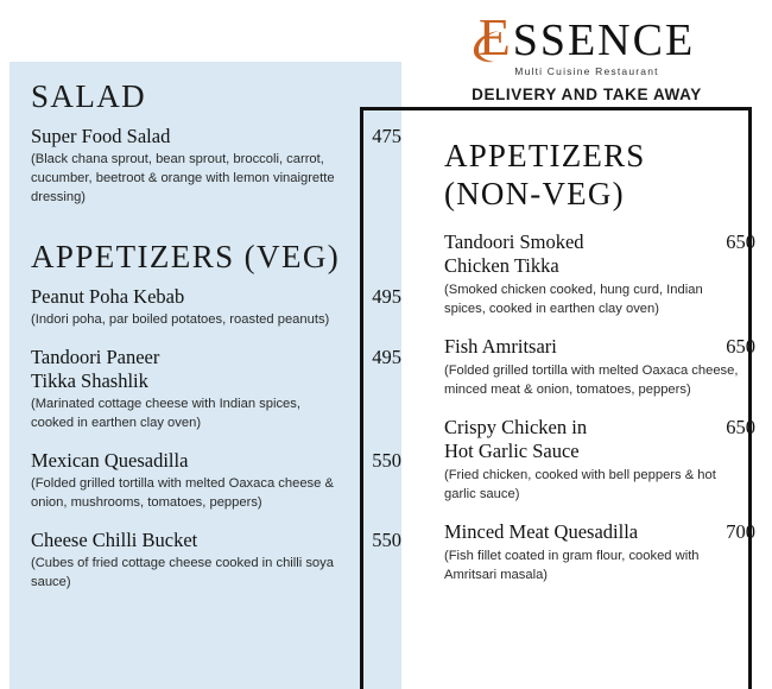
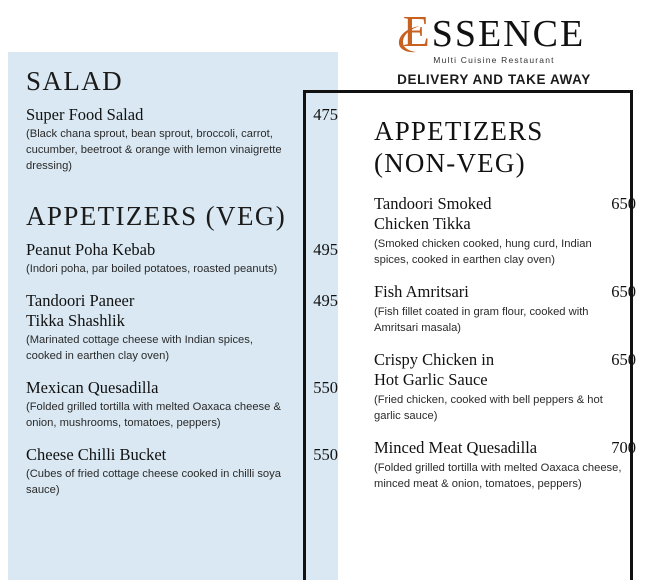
  SALAD
  Super Food Salad
  475
  (Black chana sprout, bean sprout, broccoli, carrot, cucumber, beetroot & orange with lemon vinaigrette dressing)
  APPETIZERS (VEG)
  Peanut Poha Kebab
  495
  (Indori poha, par boiled potatoes, roasted peanuts)
  Tandoori Paneer
  Tikka Shashlik
  495
  (Marinated cottage cheese with Indian spices, cooked in earthen clay oven)
  Mexican Quesadilla
  550
  (Folded grilled tortilla with melted Oaxaca cheese & onion, mushrooms, tomatoes, peppers)
  Cheese Chilli Bucket
  550
  (Cubes of fried cottage cheese cooked in chilli soya sauce)
  ESSENCE
  Multi Cuisine Restaurant
  DELIVERY AND TAKE AWAY
  APPETIZERS
  (NON-VEG)
  Tandoori Smoked
  Chicken Tikka
  650
  (Smoked chicken cooked, hung curd, Indian spices, cooked in earthen clay oven)
  Fish Amritsari
  650
- (Folded grilled tortilla with melted Oaxaca cheese, minced meat & onion, tomatoes, peppers)
+ (Fish fillet coated in gram flour, cooked with Amritsari masala)
  Crispy Chicken in
  Hot Garlic Sauce
  650
  (Fried chicken, cooked with bell peppers & hot garlic sauce)
  Minced Meat Quesadilla
  700
- (Fish fillet coated in gram flour, cooked with Amritsari masala)
+ (Folded grilled tortilla with melted Oaxaca cheese, minced meat & onion, tomatoes, peppers)
